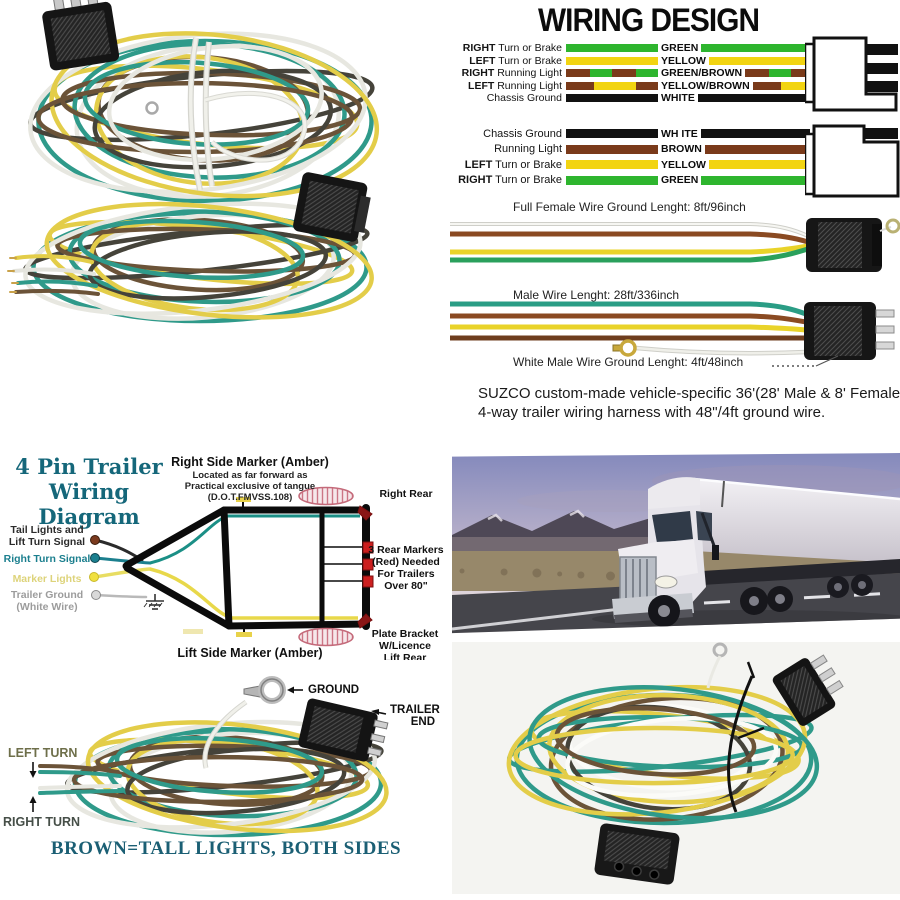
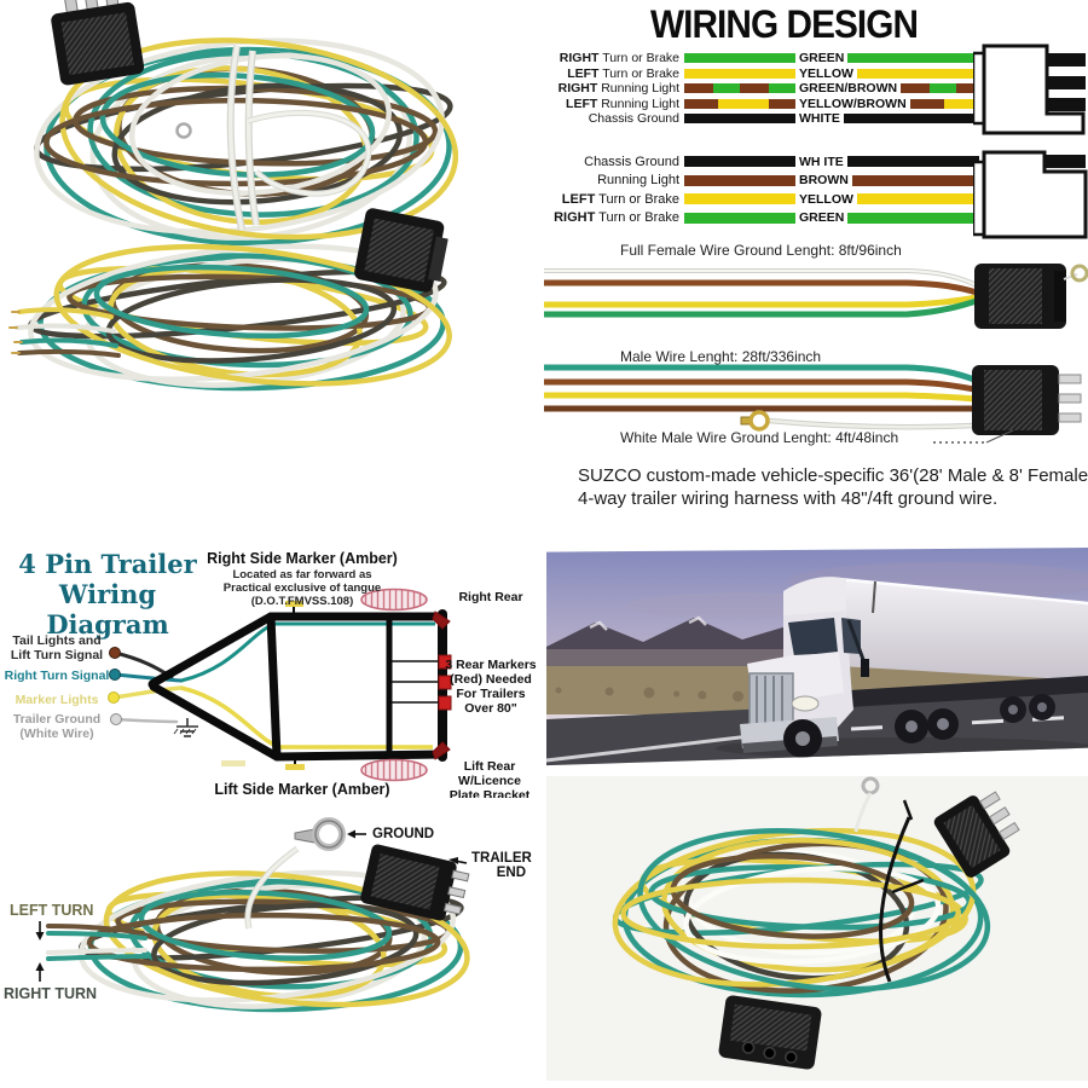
  WIRING DESIGN
  RIGHT Turn or Brake
  GREEN
  LEFT Turn or Brake
  YELLOW
  RIGHT Running Light
  GREEN/BROWN
  LEFT Running Light
  YELLOW/BROWN
  Chassis Ground
  WHITE
  Chassis Ground
  WH ITE
  Running Light
  BROWN
  LEFT Turn or Brake
  YELLOW
  RIGHT Turn or Brake
  GREEN
  Full Female Wire Ground Lenght: 8ft/96inch
  Male Wire Lenght: 28ft/336inch
  White Male Wire Ground Lenght: 4ft/48inch
  SUZCO custom-made vehicle-specific 36'(28' Male & 8' Female
  4-way trailer wiring harness with 48"/4ft ground wire.
  4 Pin Trailer
  Wiring Diagram
  Right Side Marker (Amber)
  Located as far forward as
  Practical exclusive of tangue
  (D.O.T.FMVSS.108)
  Right Rear
  3 Rear Markers
  (Red) Needed
  For Trailers
  Over 80"
- Plate Bracket
+ Lift Rear
  W/Licence
- Lift Rear
+ Plate Bracket
  Lift Side Marker (Amber)
  Tail Lights and
  Lift Turn Signal
  Right Turn Signal
  Marker Lights
  Trailer Ground
  (White Wire)
  GROUND
  TRAILER
  END
  LEFT TURN
  RIGHT TURN
- BROWN=TALL LIGHTS, BOTH SIDES
